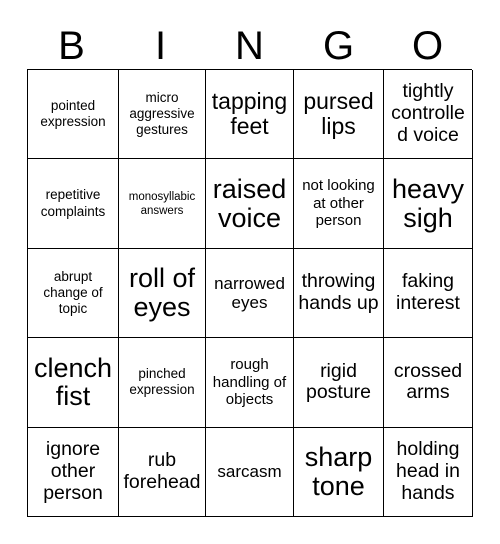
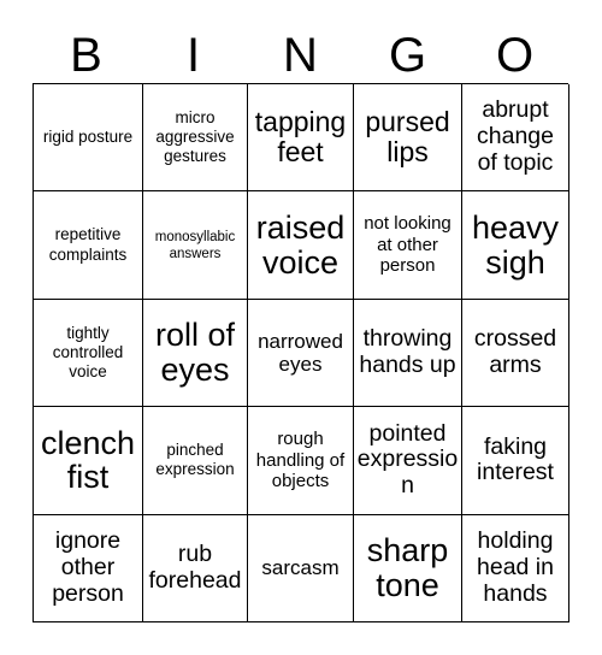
  B
  I
  N
  G
  O
- pointed expression
+ rigid posture
  micro aggressive gestures
  tapping feet
  pursed lips
- tightly controlled voice
+ abrupt change of topic
  repetitive complaints
  monosyllabic answers
  raised voice
  not looking at other person
  heavy sigh
- abrupt change of topic
+ tightly controlled voice
  roll of eyes
  narrowed eyes
  throwing hands up
- faking interest
+ crossed arms
  clench fist
  pinched expression
  rough handling of objects
- rigid posture
+ pointed expression
- crossed arms
+ faking interest
  ignore other person
  rub forehead
  sarcasm
  sharp tone
  holding head in hands
